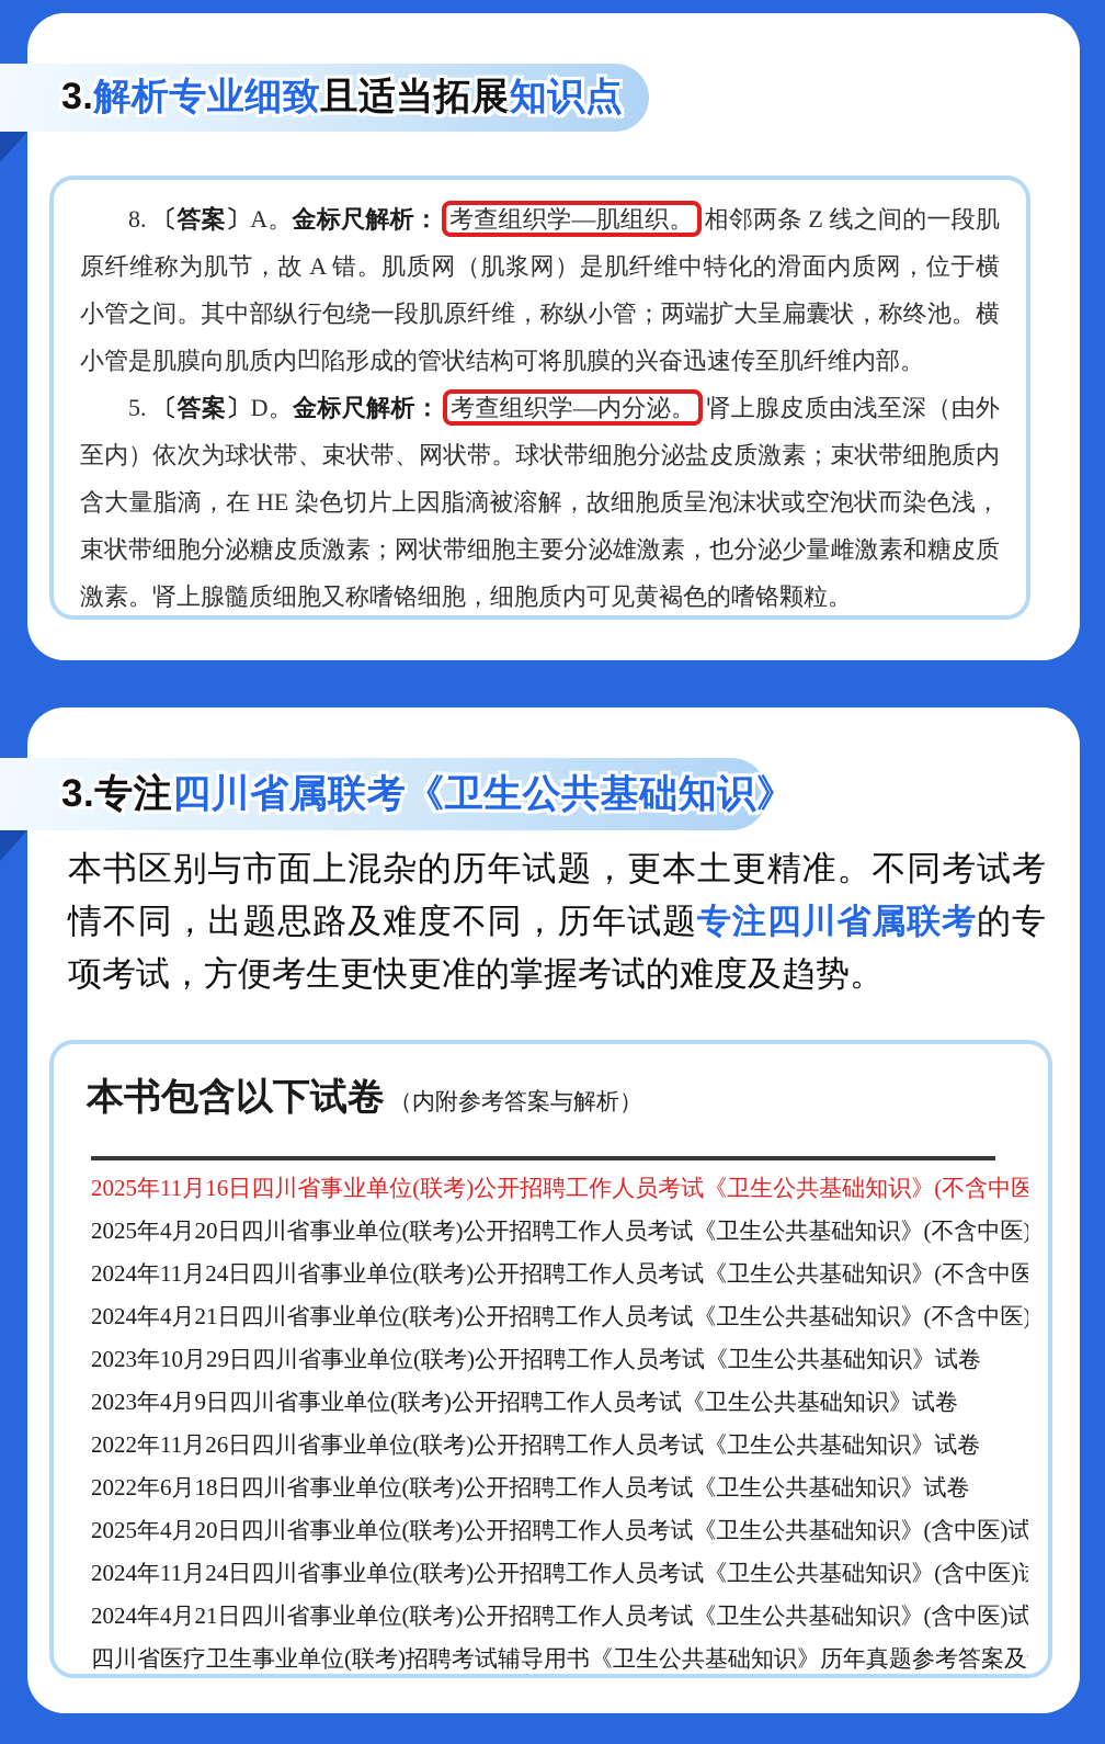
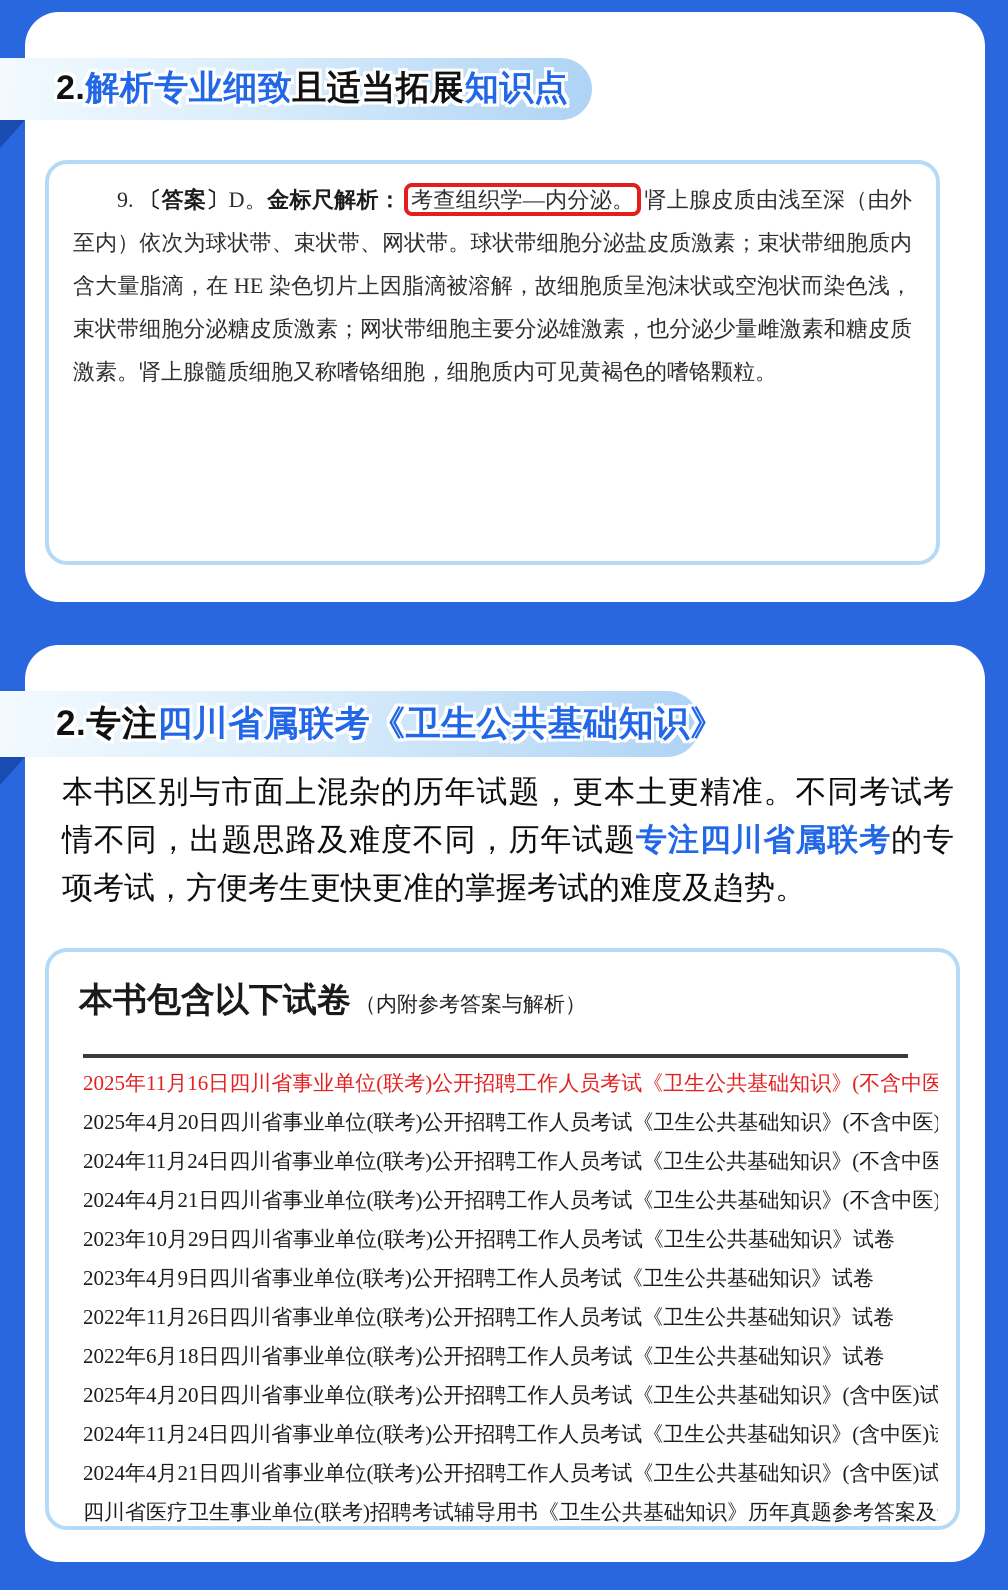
- 8. 〔答案〕A。金标尺解析： 考查组织学—肌组织。 相邻两条 Z 线之间的一段肌原纤维称为肌节，故 A 错。肌质网（肌浆网）是肌纤维中特化的滑面内质网，位于横小管之间。其中部纵行包绕一段肌原纤维，称纵小管；两端扩大呈扁囊状，称终池。横小管是肌膜向肌质内凹陷形成的管状结构可将肌膜的兴奋迅速传至肌纤维内部。
- 5. 〔答案〕D。金标尺解析： 考查组织学—内分泌。 肾上腺皮质由浅至深（由外至内）依次为球状带、束状带、网状带。球状带细胞分泌盐皮质激素；束状带细胞质内含大量脂滴，在 HE 染色切片上因脂滴被溶解，故细胞质呈泡沫状或空泡状而染色浅，束状带细胞分泌糖皮质激素；网状带细胞主要分泌雄激素，也分泌少量雌激素和糖皮质激素。肾上腺髓质细胞又称嗜铬细胞，细胞质内可见黄褐色的嗜铬颗粒。
+ 9. 〔答案〕D。金标尺解析： 考查组织学—内分泌。 肾上腺皮质由浅至深（由外至内）依次为球状带、束状带、网状带。球状带细胞分泌盐皮质激素；束状带细胞质内含大量脂滴，在 HE 染色切片上因脂滴被溶解，故细胞质呈泡沫状或空泡状而染色浅，束状带细胞分泌糖皮质激素；网状带细胞主要分泌雄激素，也分泌少量雌激素和糖皮质激素。肾上腺髓质细胞又称嗜铬细胞，细胞质内可见黄褐色的嗜铬颗粒。
- 3.解析专业细致且适当拓展知识点
+ 2.解析专业细致且适当拓展知识点
- 3.专注四川省属联考《卫生公共基础知识》
+ 2.专注四川省属联考《卫生公共基础知识》
  本书区别与市面上混杂的历年试题，更本土更精准。不同考试考情不同，出题思路及难度不同，历年试题专注四川省属联考的专项考试，方便考生更快更准的掌握考试的难度及趋势。
  本书包含以下试卷
  （内附参考答案与解析）
  2025年11月16日四川省事业单位(联考)公开招聘工作人员考试《卫生公共基础知识》(不含中医
  2025年4月20日四川省事业单位(联考)公开招聘工作人员考试《卫生公共基础知识》(不含中医)
  2024年11月24日四川省事业单位(联考)公开招聘工作人员考试《卫生公共基础知识》(不含中医
  2024年4月21日四川省事业单位(联考)公开招聘工作人员考试《卫生公共基础知识》(不含中医)
  2023年10月29日四川省事业单位(联考)公开招聘工作人员考试《卫生公共基础知识》试卷
  2023年4月9日四川省事业单位(联考)公开招聘工作人员考试《卫生公共基础知识》试卷
  2022年11月26日四川省事业单位(联考)公开招聘工作人员考试《卫生公共基础知识》试卷
  2022年6月18日四川省事业单位(联考)公开招聘工作人员考试《卫生公共基础知识》试卷
  2025年4月20日四川省事业单位(联考)公开招聘工作人员考试《卫生公共基础知识》(含中医)试
  2024年11月24日四川省事业单位(联考)公开招聘工作人员考试《卫生公共基础知识》(含中医)
  2024年4月21日四川省事业单位(联考)公开招聘工作人员考试《卫生公共基础知识》(含中医)试
  四川省医疗卫生事业单位(联考)招聘考试辅导用书《卫生公共基础知识》历年真题参考答案及
